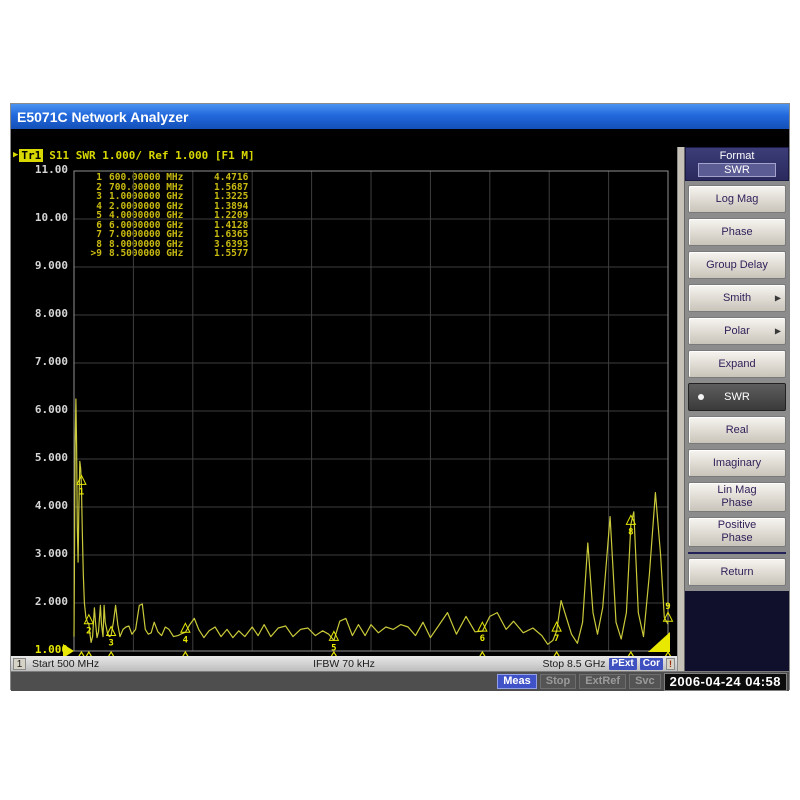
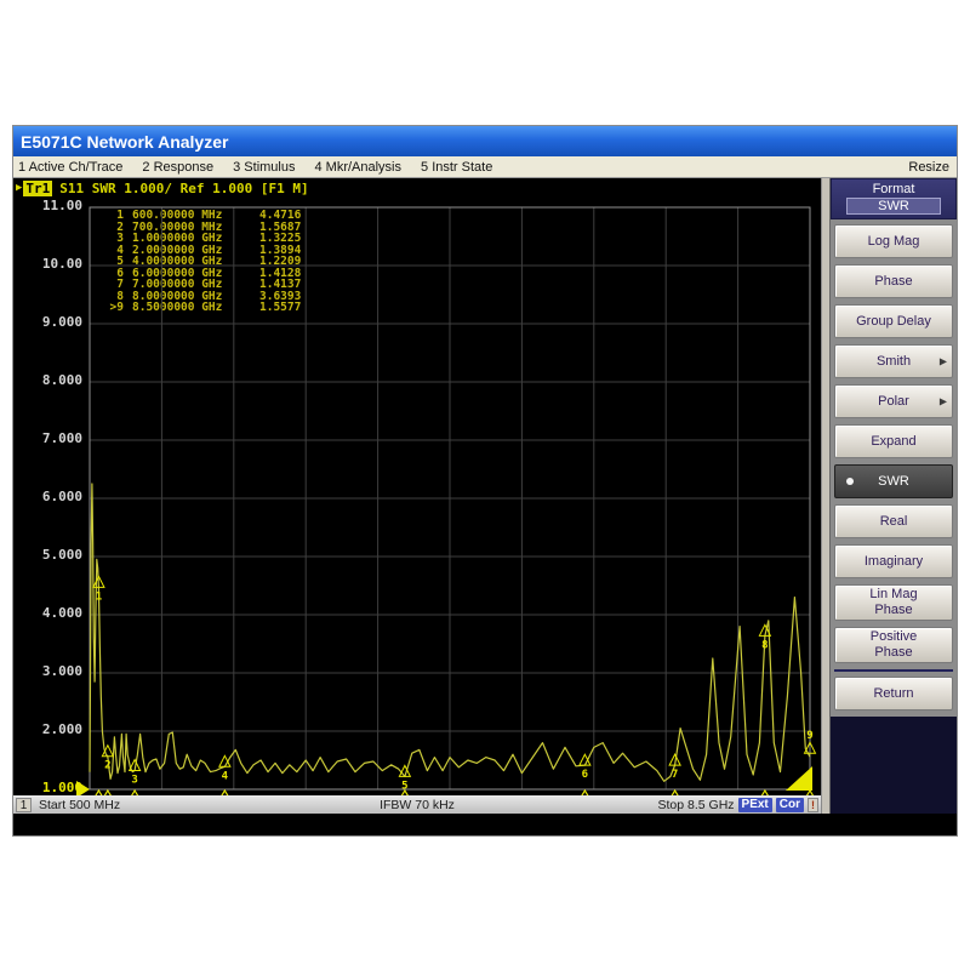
  E5071C Network Analyzer
+ 1 Active Ch/Trace 2 Response 3 Stimulus 4 Mkr/Analysis 5 Instr State
+ Resize
  ▶
  Tr1
  S11 SWR 1.000/ Ref 1.000 [F1 M]
  11.00
  10.00
  9.000
  8.000
  7.000
  6.000
  5.000
  4.000
  3.000
  2.000
  1.00
  1
  600.00000 MHz
  4.4716
  2
  700.00000 MHz
  1.5687
  3
  1.0000000 GHz
  1.3225
  4
  2.0000000 GHz
  1.3894
  5
  4.0000000 GHz
  1.2209
  6
  6.0000000 GHz
  1.4128
  7
  7.0000000 GHz
- 1.6365
+ 1.4137
  8
  8.0000000 GHz
  3.6393
  >9
  8.5000000 GHz
  1.5577
  1
  2
  3
  4
  5
  6
  7
  8
  9
  1
  Start 500 MHz
  IFBW 70 kHz
  Stop 8.5 GHz
  PExt
  Cor
  !
  Format
  SWR
  Log Mag
  Phase
  Group Delay
  Smith
  ▶
  Polar
  ▶
  Expand
  SWR
  Real
  Imaginary
  Lin Mag
  Phase
  Positive
  Phase
  Return
- Meas
- Stop
- ExtRef
- Svc
- 2006-04-24 04:58
